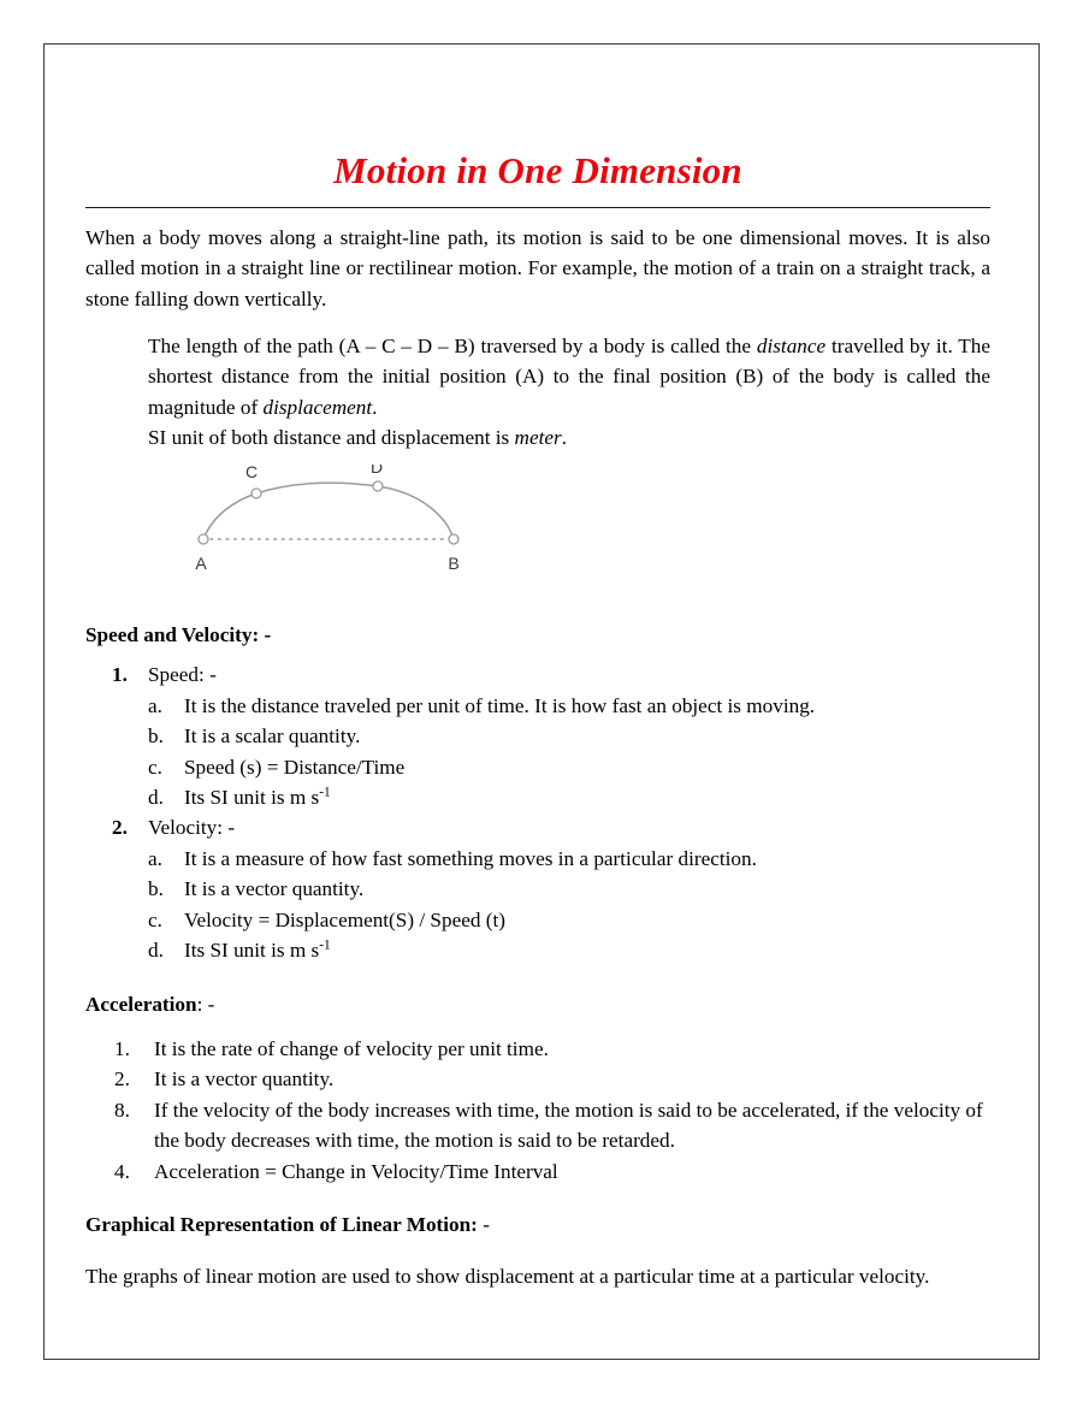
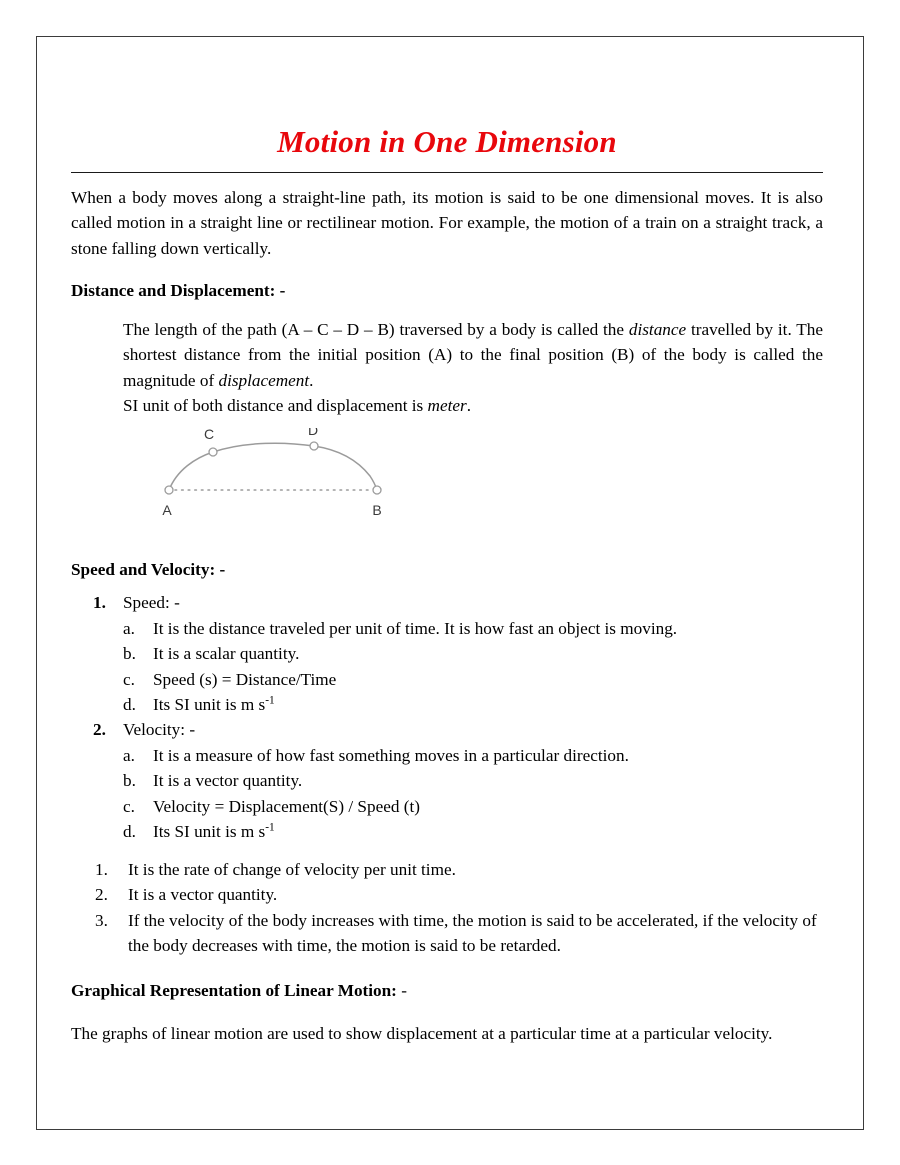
  Motion in One Dimension
  When a body moves along a straight-line path, its motion is said to be one dimensional moves. It is also called motion in a straight line or rectilinear motion. For example, the motion of a train on a straight track, a stone falling down vertically.
+ Distance and Displacement: -
  The length of the path (A – C – D – B) traversed by a body is called the distance travelled by it. The shortest distance from the initial position (A) to the final position (B) of the body is called the magnitude of displacement.
  SI unit of both distance and displacement is meter.
  C
  D
  A
  B
  Speed and Velocity: -
  1.
  Speed: -
  a.
  It is the distance traveled per unit of time. It is how fast an object is moving.
  b.
  It is a scalar quantity.
  c.
  Speed (s) = Distance/Time
  d.
  Its SI unit is m s-1
  2.
  Velocity: -
  a.
  It is a measure of how fast something moves in a particular direction.
  b.
  It is a vector quantity.
  c.
  Velocity = Displacement(S) / Speed (t)
  d.
  Its SI unit is m s-1
- Acceleration: -
  1.
  It is the rate of change of velocity per unit time.
  2.
  It is a vector quantity.
- 8.
+ 3.
  If the velocity of the body increases with time, the motion is said to be accelerated, if the velocity of the body decreases with time, the motion is said to be retarded.
- 4.
- Acceleration = Change in Velocity/Time Interval
  Graphical Representation of Linear Motion: -
  The graphs of linear motion are used to show displacement at a particular time at a particular velocity.
